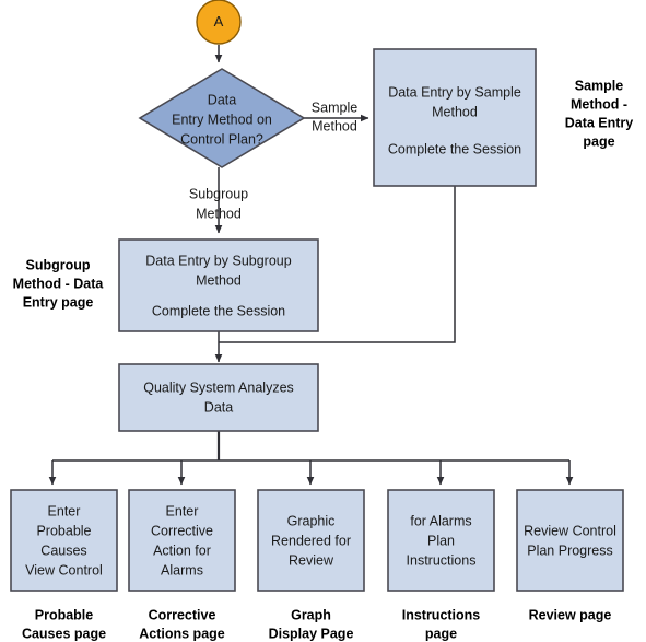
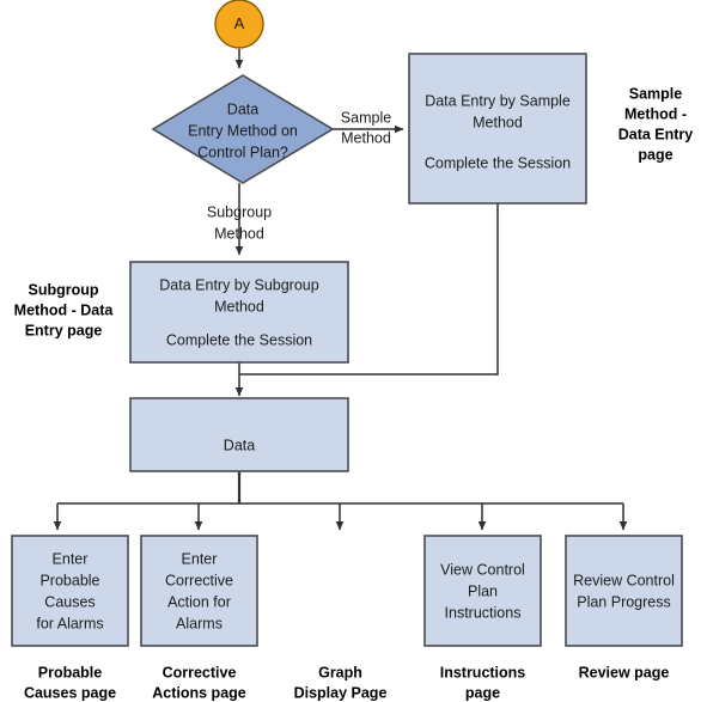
  A
  Data
  Entry Method on
  Control Plan?
  Sample
  Method
  Subgroup
  Method
  Data Entry by Sample
  Method
  Complete the Session
  Data Entry by Subgroup
  Method
  Complete the Session
- Quality System Analyzes
  Data
  Sample
  Method -
  Data Entry
  page
  Subgroup
  Method - Data
  Entry page
  Enter
  Probable
  Causes
- View Control
+ for Alarms
  Probable
  Causes page
  Enter
  Corrective
  Action for
  Alarms
  Corrective
  Actions page
- Graphic
- Rendered for
- Review
  Graph
  Display Page
- for Alarms
+ View Control
  Plan
  Instructions
  Instructions
  page
  Review Control
  Plan Progress
  Review page
